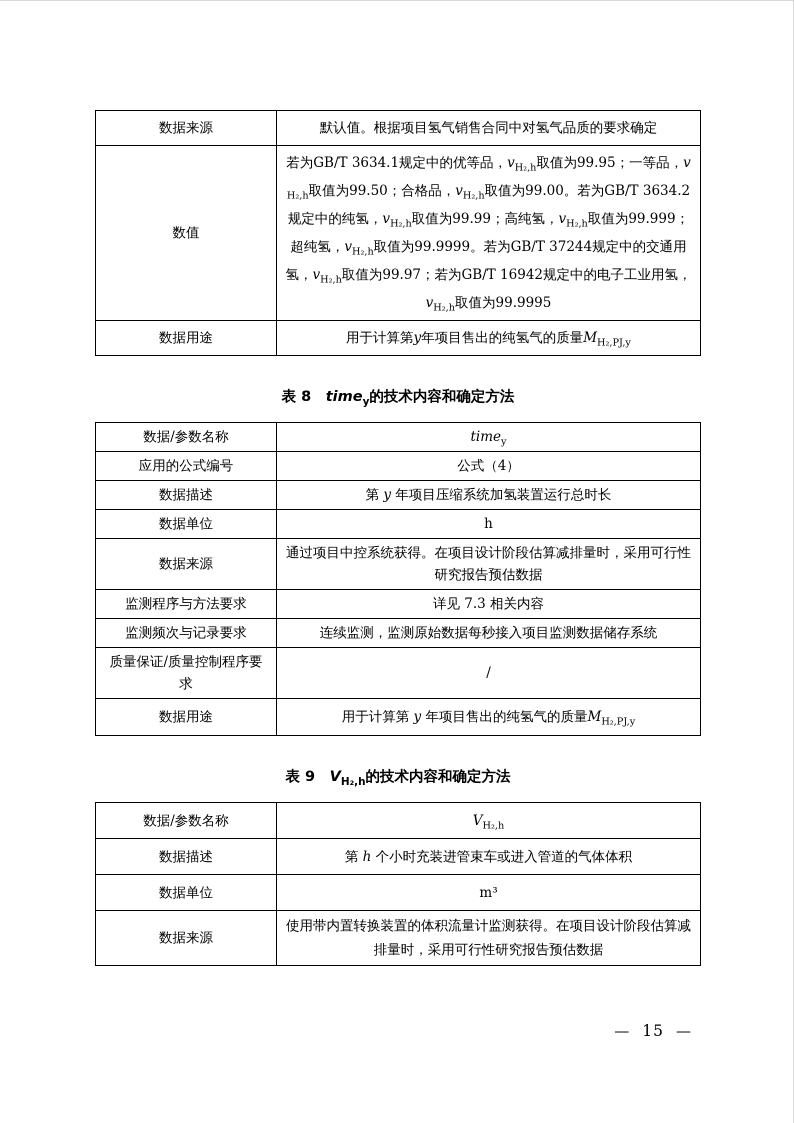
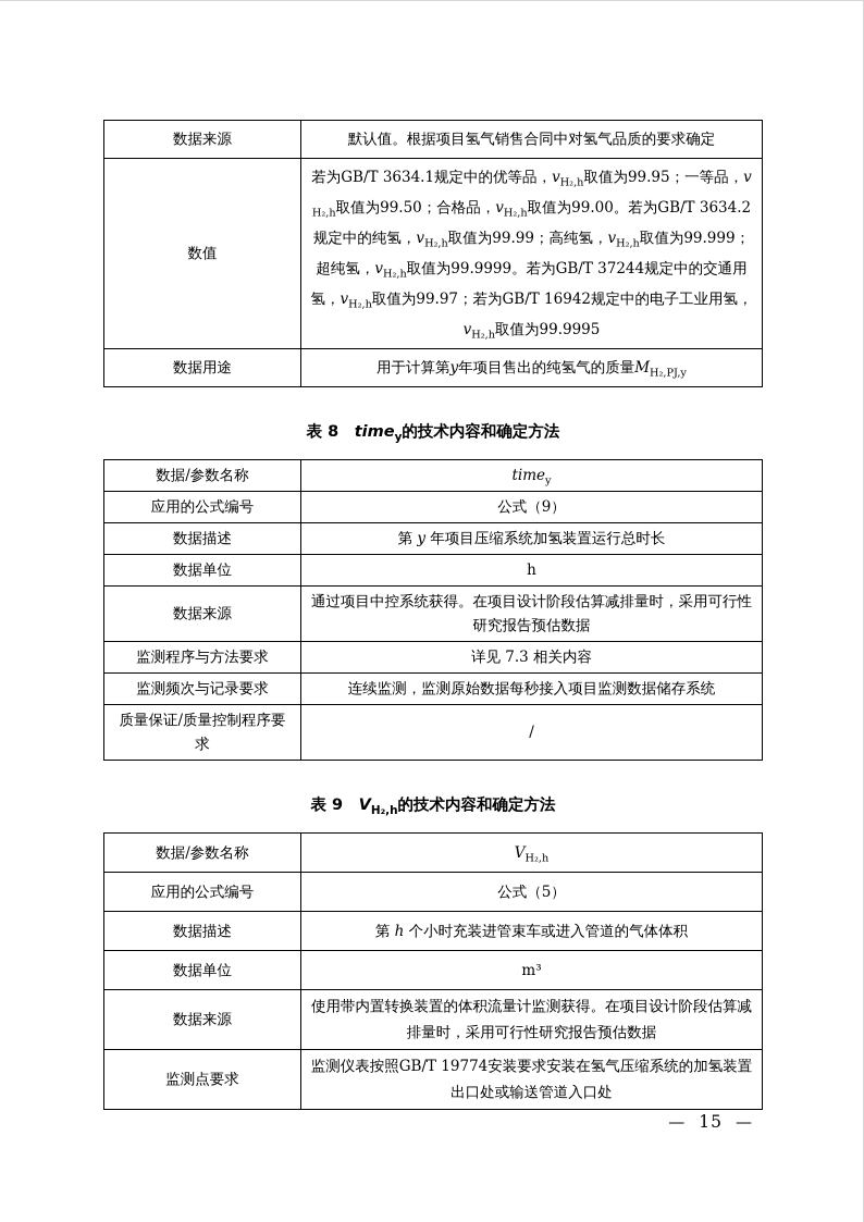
  数据来源	默认值。根据项目氢气销售合同中对氢气品质的要求确定
  数值	若为GB/T 3634.1规定中的优等品，vH₂,h取值为99.95；一等品，vH₂,h取值为99.50；合格品，vH₂,h取值为99.00。若为GB/T 3634.2规定中的纯氢，vH₂,h取值为99.99；高纯氢，vH₂,h取值为99.999；超纯氢，vH₂,h取值为99.9999。若为GB/T 37244规定中的交通用氢，vH₂,h取值为99.97；若为GB/T 16942规定中的电子工业用氢，vH₂,h取值为99.9995
  数据用途	用于计算第y年项目售出的纯氢气的质量MH₂,PJ,y
  表 8 timey的技术内容和确定方法
  数据/参数名称	timey
- 应用的公式编号	公式（4）
+ 应用的公式编号	公式（9）
  数据描述	第 y 年项目压缩系统加氢装置运行总时长
  数据单位	h
  数据来源	通过项目中控系统获得。在项目设计阶段估算减排量时，采用可行性研究报告预估数据
  监测程序与方法要求	详见 7.3 相关内容
  监测频次与记录要求	连续监测，监测原始数据每秒接入项目监测数据储存系统
  质量保证/质量控制程序要求	/
- 数据用途	用于计算第 y 年项目售出的纯氢气的质量MH₂,PJ,y
  表 9 VH₂,h的技术内容和确定方法
  数据/参数名称	VH₂,h
+ 应用的公式编号	公式（5）
  数据描述	第 h 个小时充装进管束车或进入管道的气体体积
  数据单位	m³
  数据来源	使用带内置转换装置的体积流量计监测获得。在项目设计阶段估算减排量时，采用可行性研究报告预估数据
+ 监测点要求	监测仪表按照GB/T 19774安装要求安装在氢气压缩系统的加氢装置出口处或输送管道入口处
  — 15 —
